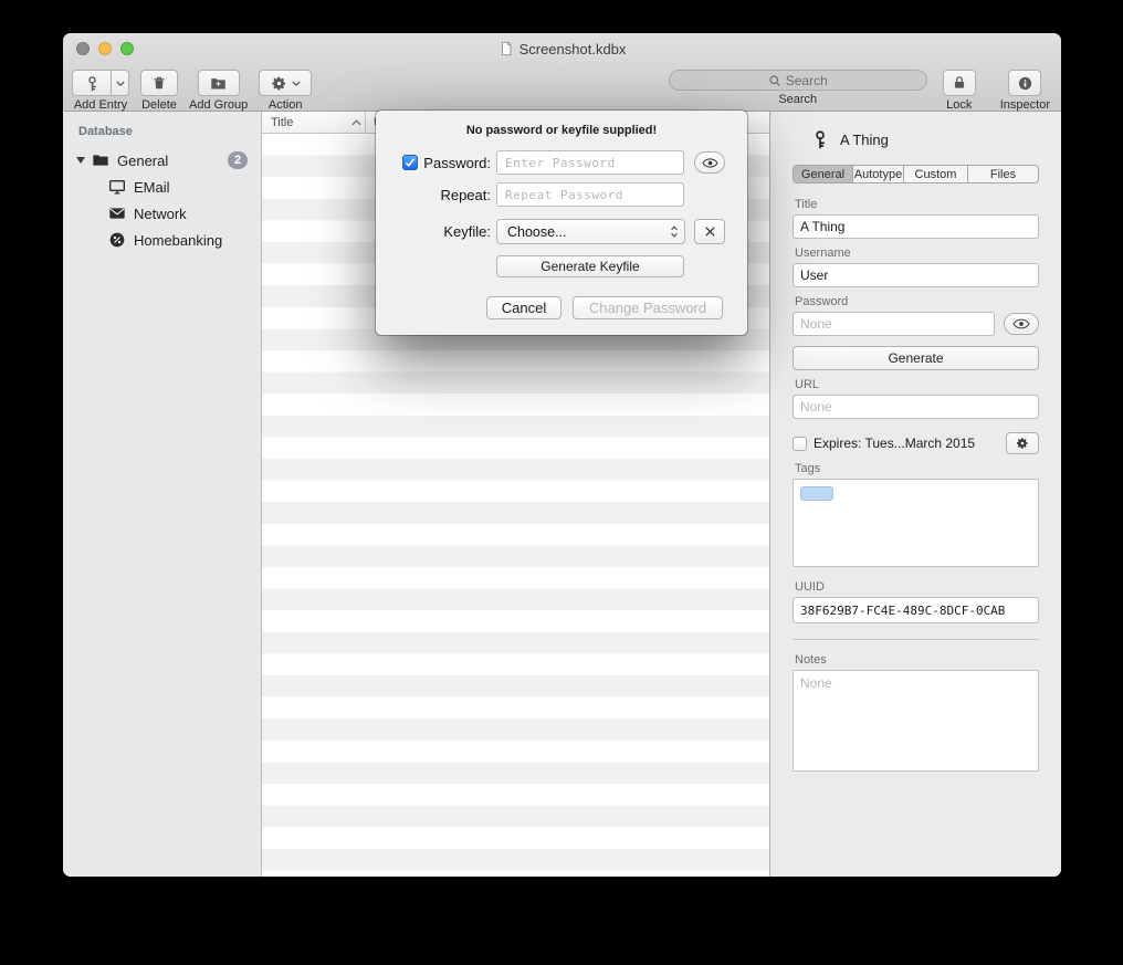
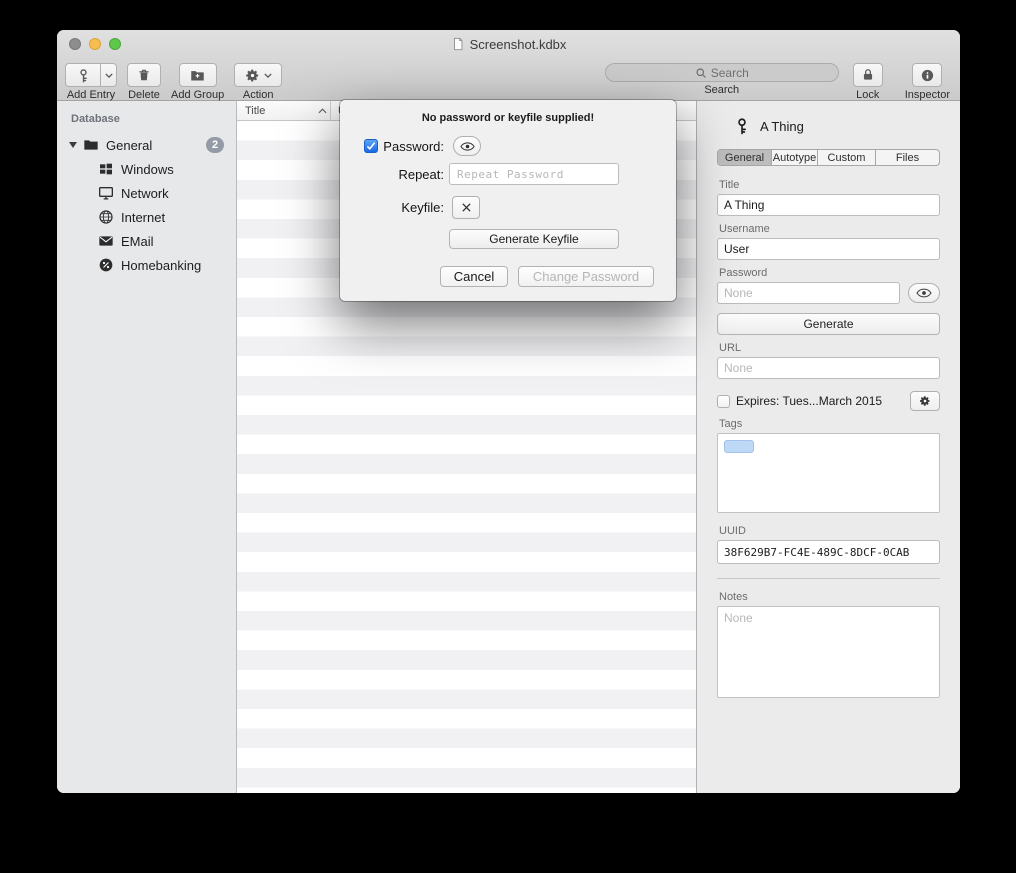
  Screenshot.kdbx
  Add Entry
  Delete
  Add Group
  Action
  Search
  Search
  Lock
  Inspector
  Database
  General
  2
+ Windows
- EMail
+ Network
+ Internet
- Network
+ EMail
  Homebanking
  Title
  A Thing
  General
  Autotype
  Custom
  Files
  Title
  A Thing
  Username
  User
  Password
  None
  Generate
  URL
  None
  Expires: Tues...March 2015
  Tags
  UUID
  38F629B7-FC4E-489C-8DCF-0CAB
  Notes
  None
  No password or keyfile supplied!
  Password:
- Enter Password
  Repeat:
  Repeat Password
  Keyfile:
- Choose...
  Generate Keyfile
  Cancel
  Change Password
